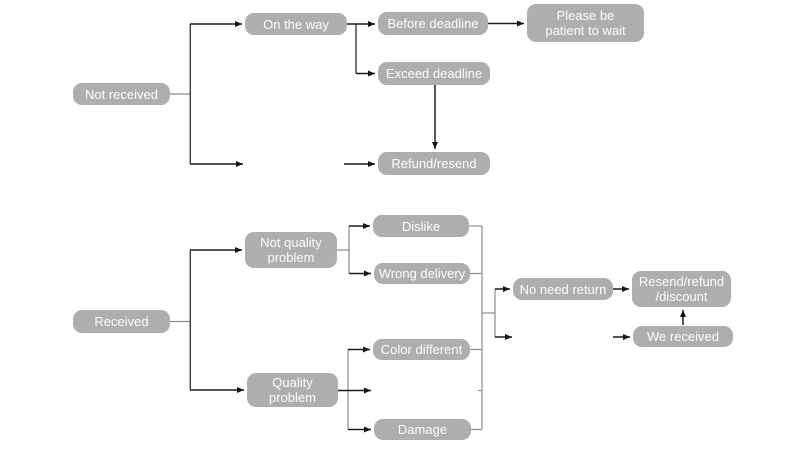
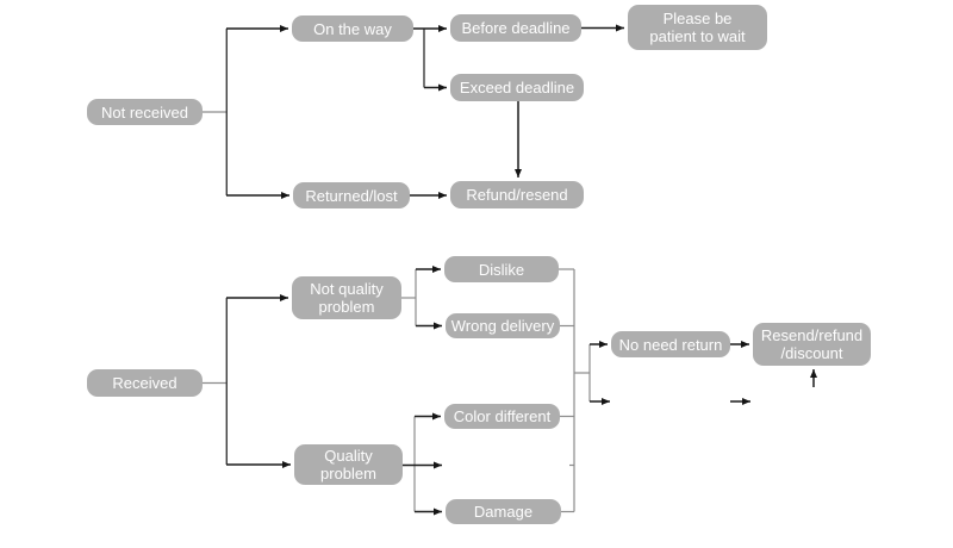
  Not received
  On the way
  Before deadline
  Please be
  patient to wait
  Exceed deadline
+ Returned/lost
  Refund/resend
  Received
  Not quality
  problem
  Dislike
  Wrong delivery
  Quality
  problem
  Color different
  Damage
  No need return
  Resend/refund
  /discount
- We received
